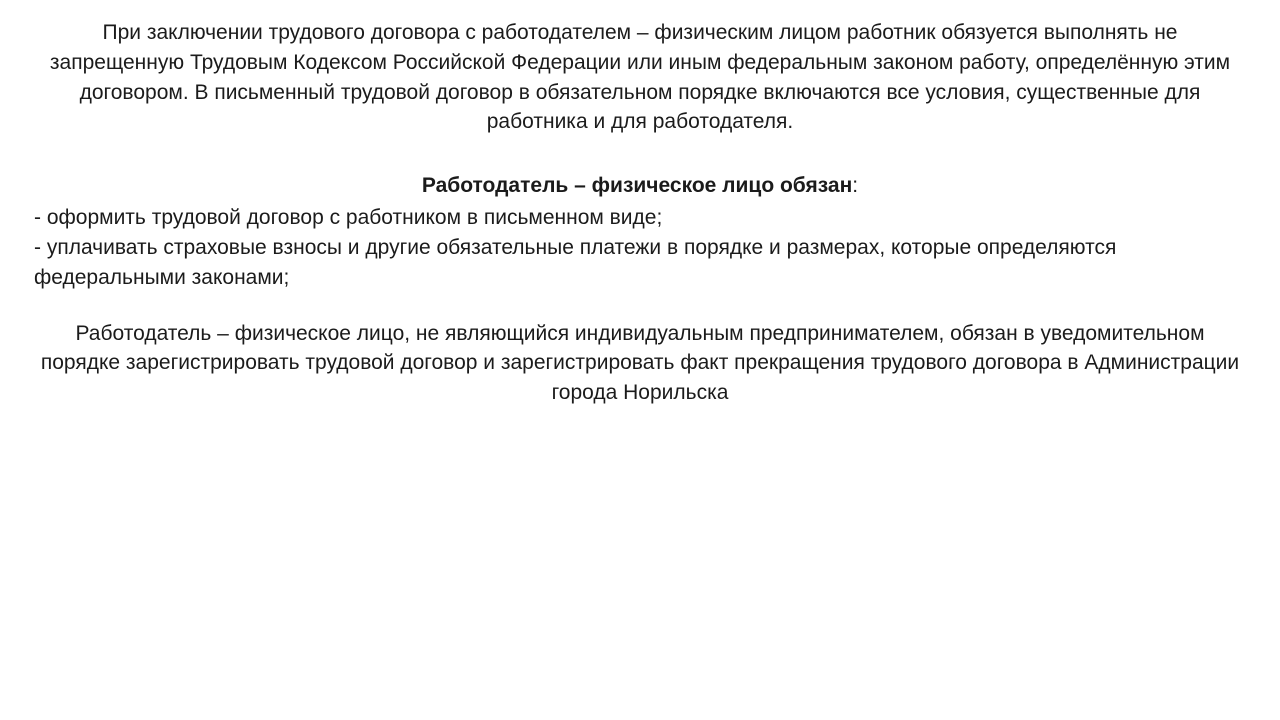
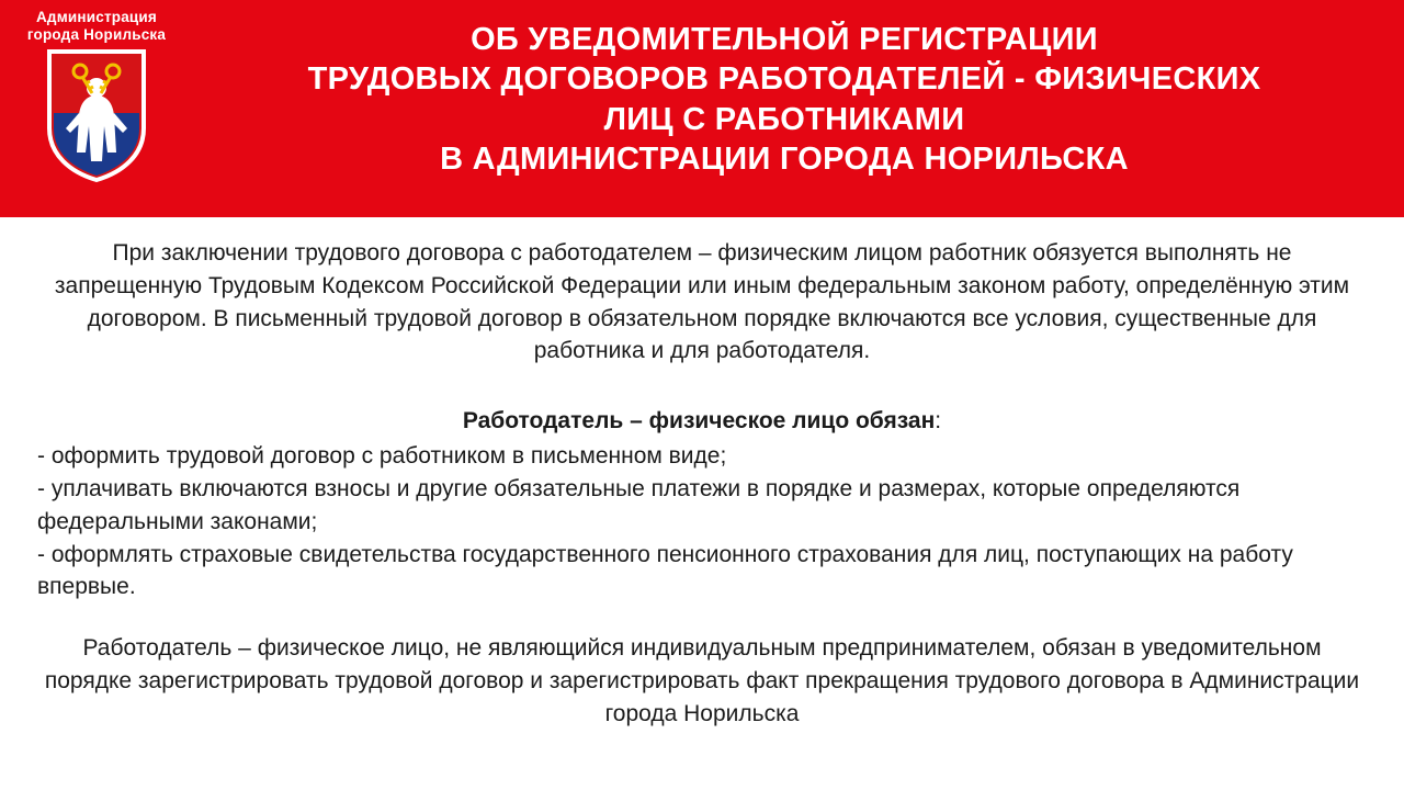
+ Администрация
+ города Норильска
+ ОБ УВЕДОМИТЕЛЬНОЙ РЕГИСТРАЦИИ
+ ТРУДОВЫХ ДОГОВОРОВ РАБОТОДАТЕЛЕЙ - ФИЗИЧЕСКИХ
+ ЛИЦ С РАБОТНИКАМИ
+ В АДМИНИСТРАЦИИ ГОРОДА НОРИЛЬСКА
  При заключении трудового договора с работодателем – физическим лицом работник обязуется выполнять не запрещенную Трудовым Кодексом Российской Федерации или иным федеральным законом работу, определённую этим договором. В письменный трудовой договор в обязательном порядке включаются все условия, существенные для работника и для работодателя.
  Работодатель – физическое лицо обязан:
  - оформить трудовой договор с работником в письменном виде;
- - уплачивать страховые взносы и другие обязательные платежи в порядке и размерах, которые определяются федеральными законами;
+ - уплачивать включаются взносы и другие обязательные платежи в порядке и размерах, которые определяются федеральными законами;
+ - оформлять страховые свидетельства государственного пенсионного страхования для лиц, поступающих на работу впервые.
  Работодатель – физическое лицо, не являющийся индивидуальным предпринимателем, обязан в уведомительном порядке зарегистрировать трудовой договор и зарегистрировать факт прекращения трудового договора в Администрации города Норильска
